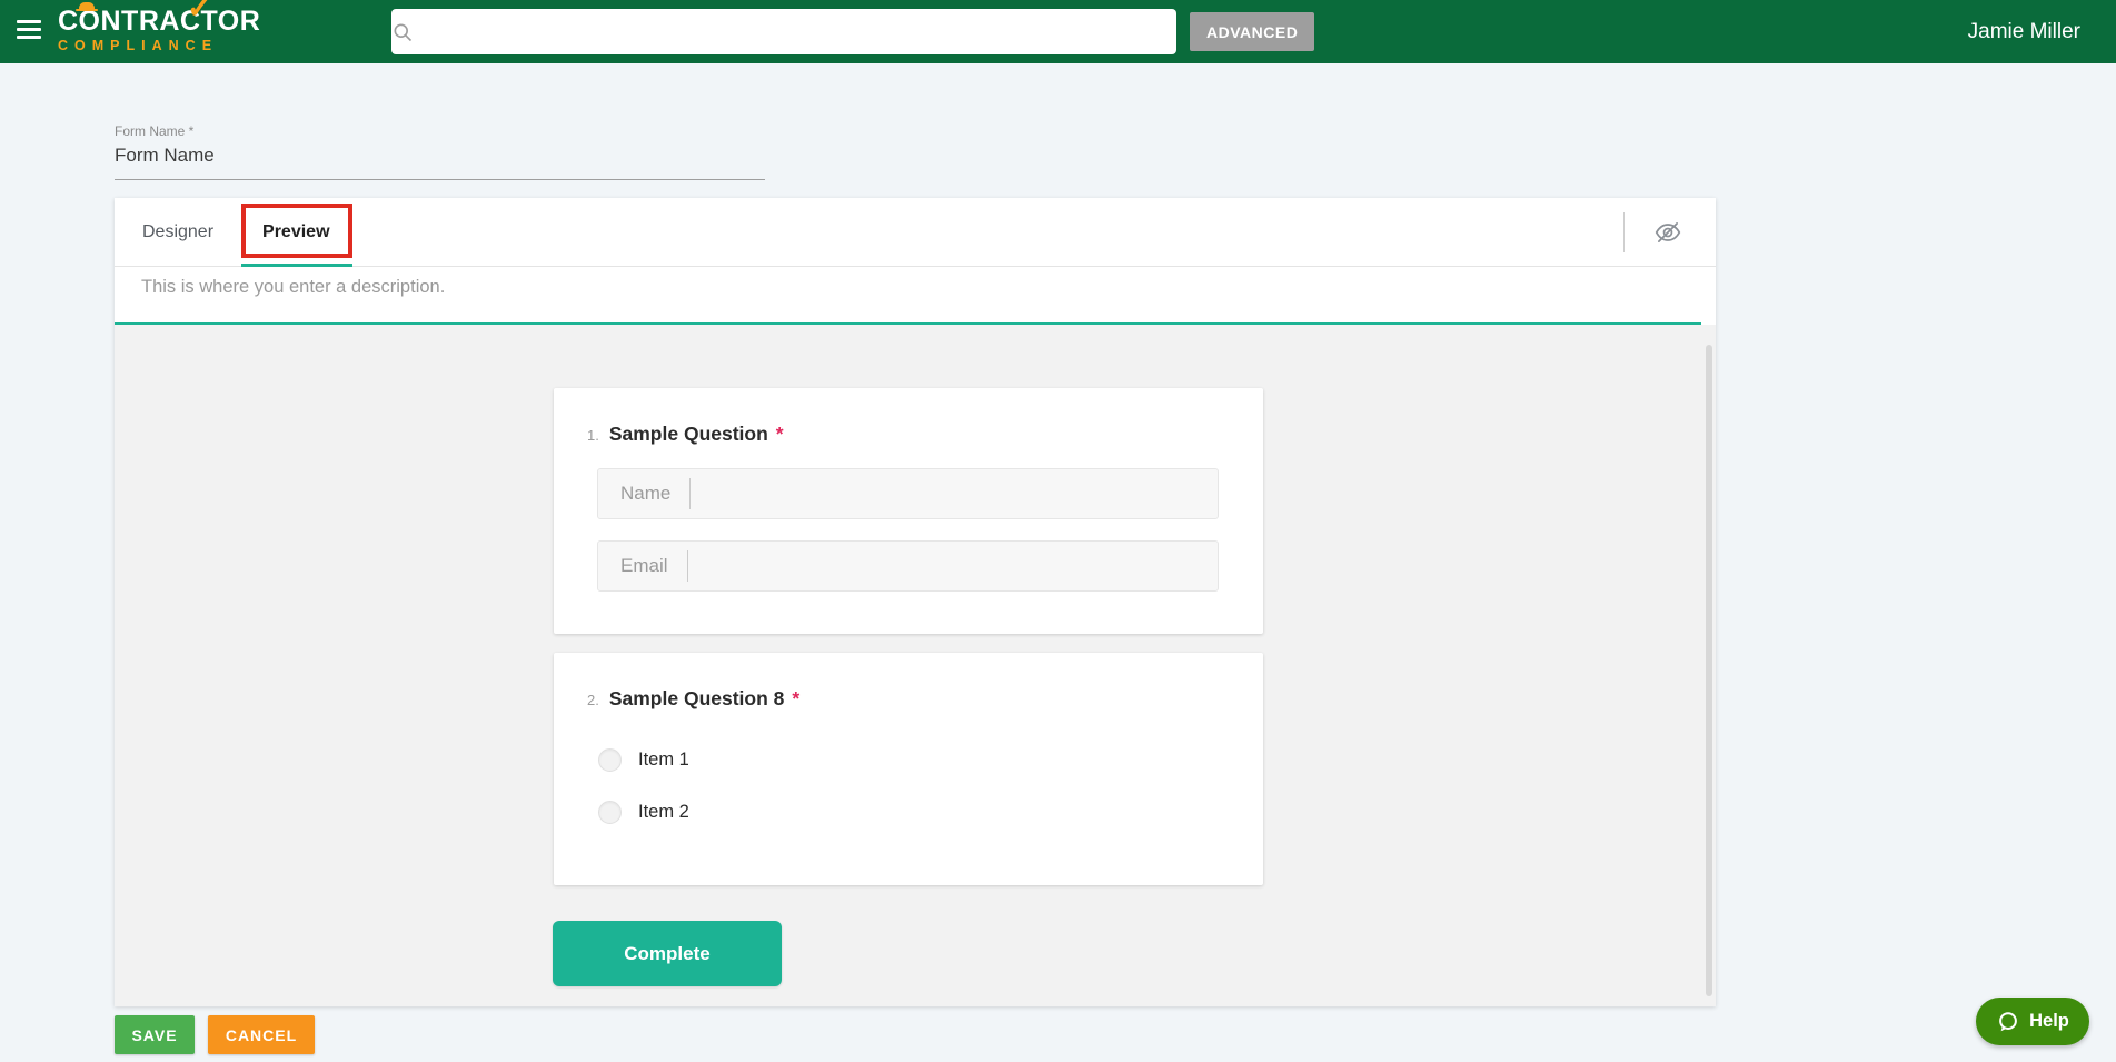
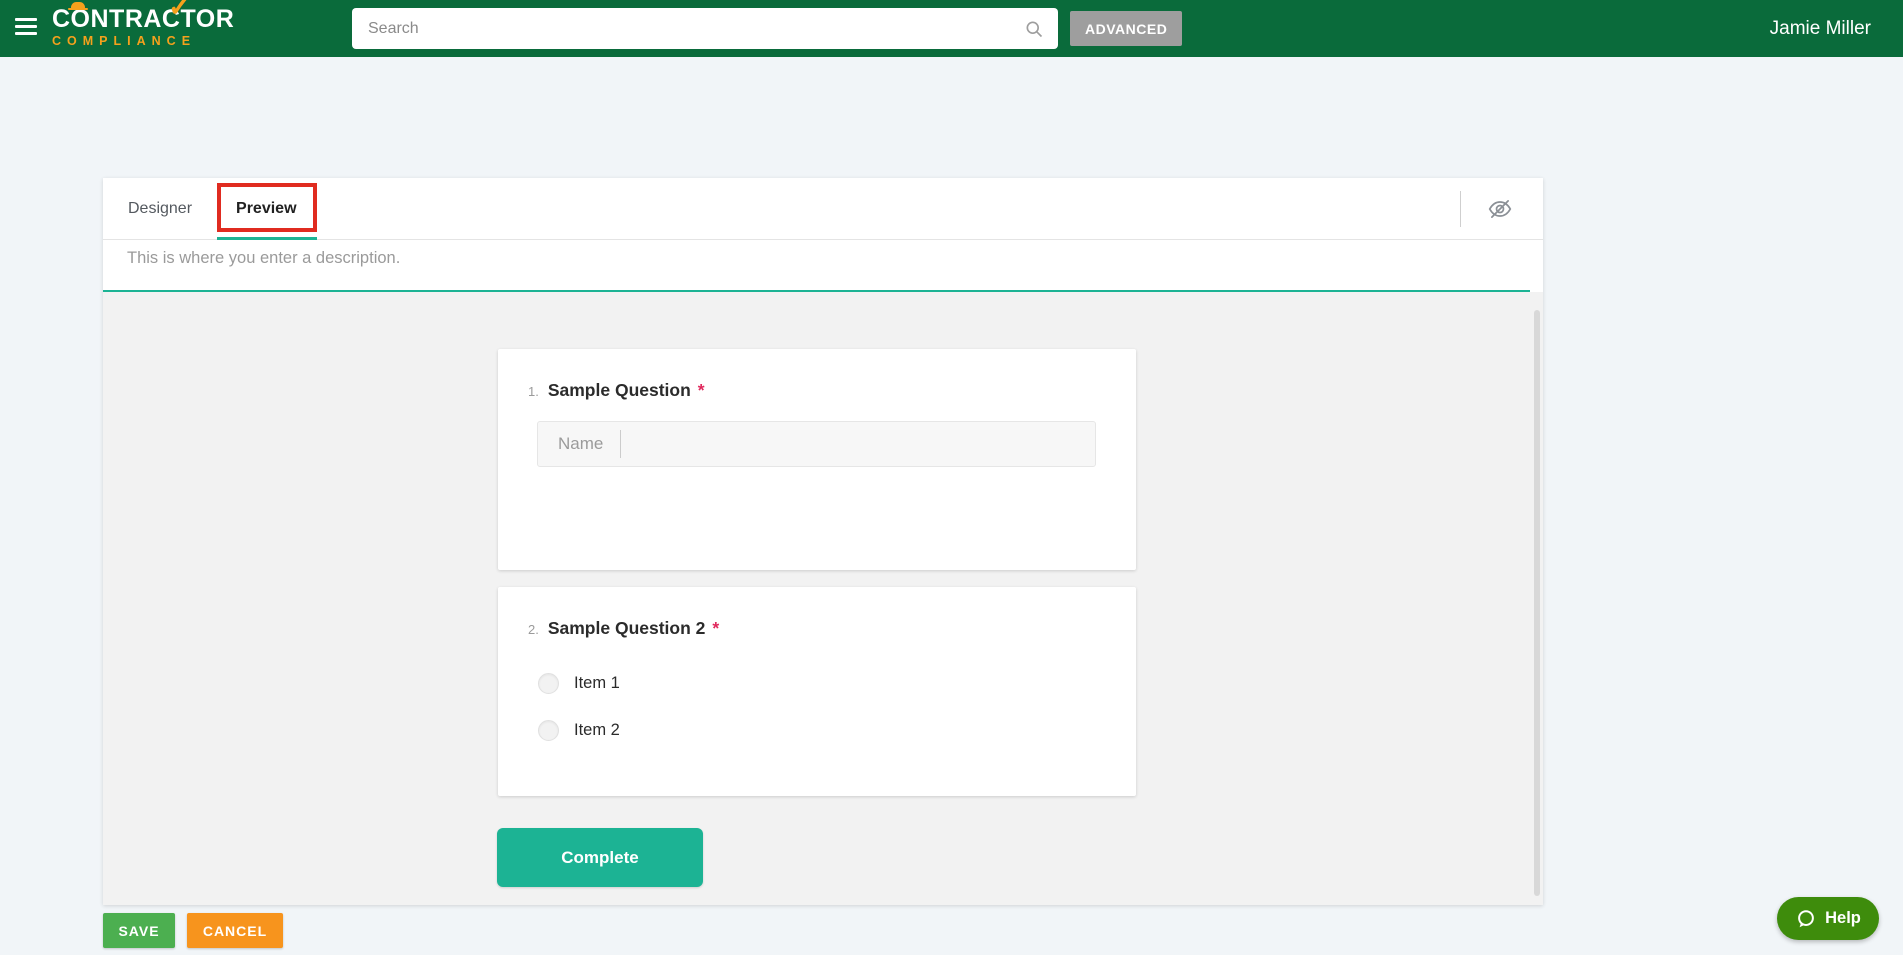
  CONTRACTOR
  ✓
  COMPLIANCE
+ Search
  ADVANCED
  Jamie Miller
- Form Name *
- Form Name
  Designer
  Preview
  This is where you enter a description.
  1.
  Sample Question
  *
  Name
- Email
  2.
- Sample Question 8
+ Sample Question 2
  *
  Item 1
  Item 2
  Complete
  SAVE
  CANCEL
  Help
